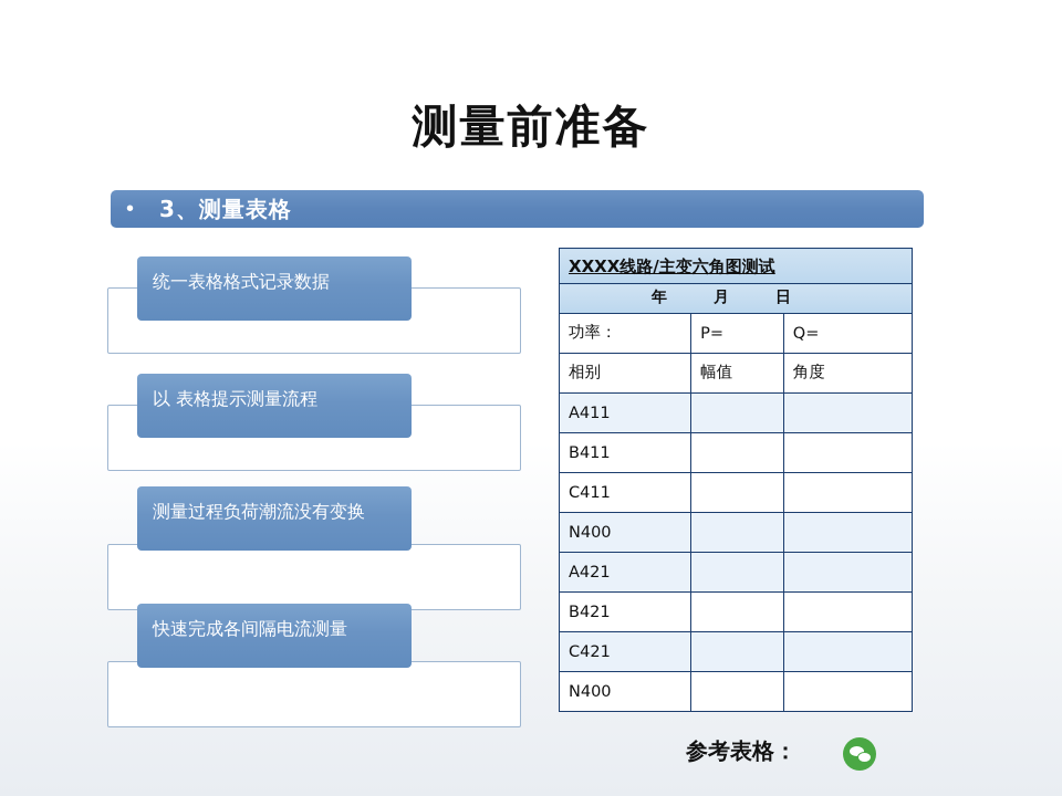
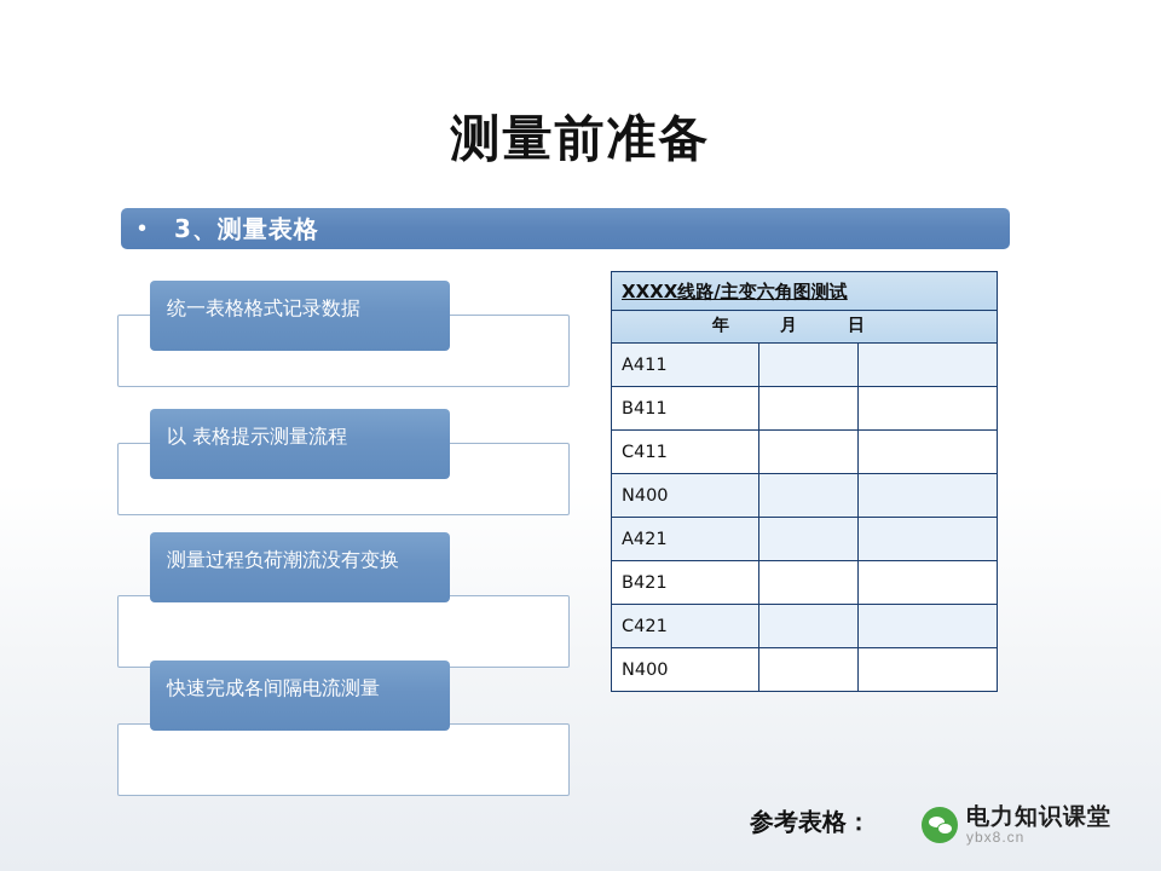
  测量前准备
  •
  3、测量表格
  统一表格格式记录数据
  以 表格提示测量流程
  测量过程负荷潮流没有变换
  快速完成各间隔电流测量
  XXXX线路/主变六角图测试
  年 月 日
- 功率：	P=	Q=
- 相别	幅值	角度
  A411
  B411
  C411
  N400
  A421
  B421
  C421
  N400
  参考表格：
+ 电力知识课堂
+ ybx8.cn
